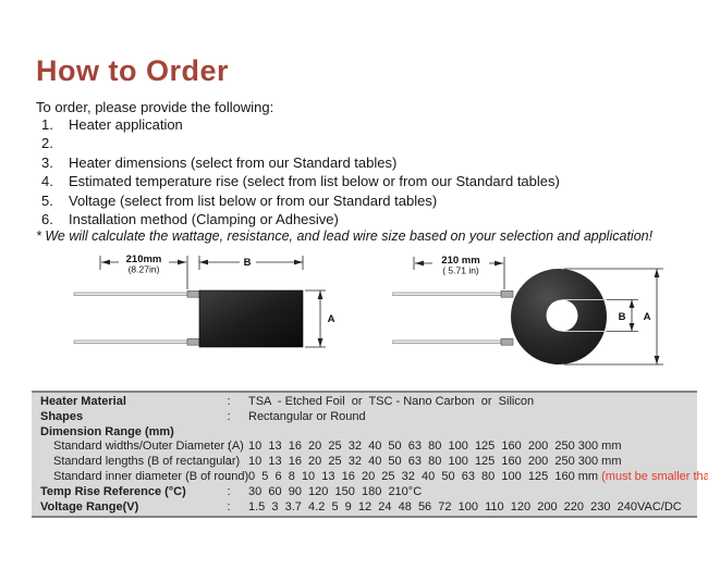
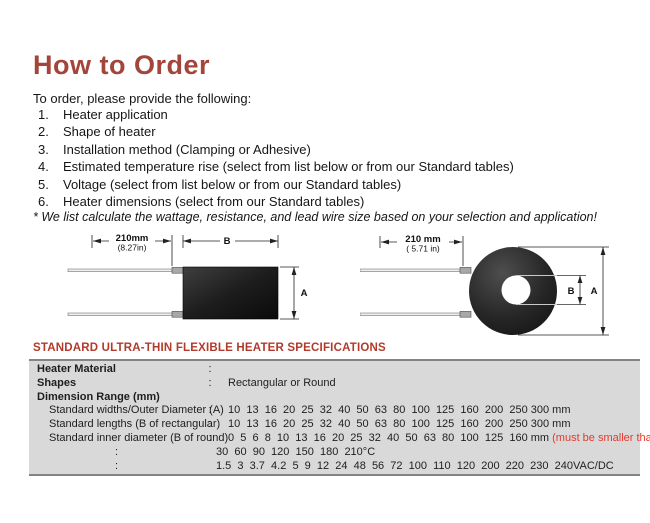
  How to Order
  To order, please provide the following:
  1.
  Heater application
  2.
+ Shape of heater
  3.
- Heater dimensions (select from our Standard tables)
+ Installation method (Clamping or Adhesive)
  4.
  Estimated temperature rise (select from list below or from our Standard tables)
  5.
  Voltage (select from list below or from our Standard tables)
  6.
- Installation method (Clamping or Adhesive)
+ Heater dimensions (select from our Standard tables)
- * We will calculate the wattage, resistance, and lead wire size based on your selection and application!
+ * We list calculate the wattage, resistance, and lead wire size based on your selection and application!
  210mm
  (8.27in)
  B
  A
  210 mm
  ( 5.71 in)
  B
  A
+ STANDARD ULTRA-THIN FLEXIBLE HEATER SPECIFICATIONS
  Heater Material
  :
- TSA - Etched Foil or TSC - Nano Carbon or Silicon
  Shapes
  :
  Rectangular or Round
  Dimension Range (mm)
  Standard widths/Outer Diameter (A)
  :
  10 13 16 20 25 32 40 50 63 80 100 125 160 200 250 300 mm
  Standard lengths (B of rectangular)
  :
  10 13 16 20 25 32 40 50 63 80 100 125 160 200 250 300 mm
  Standard inner diameter (B of round
  :
  0 5 6 8 10 13 16 20 25 32 40 50 63 80 100 125 160 mm (must be smaller tha
- Temp Rise Reference (°C)
  :
  30 60 90 120 150 180 210°C
- Voltage Range(V)
  :
  1.5 3 3.7 4.2 5 9 12 24 48 56 72 100 110 120 200 220 230 240VAC/DC
